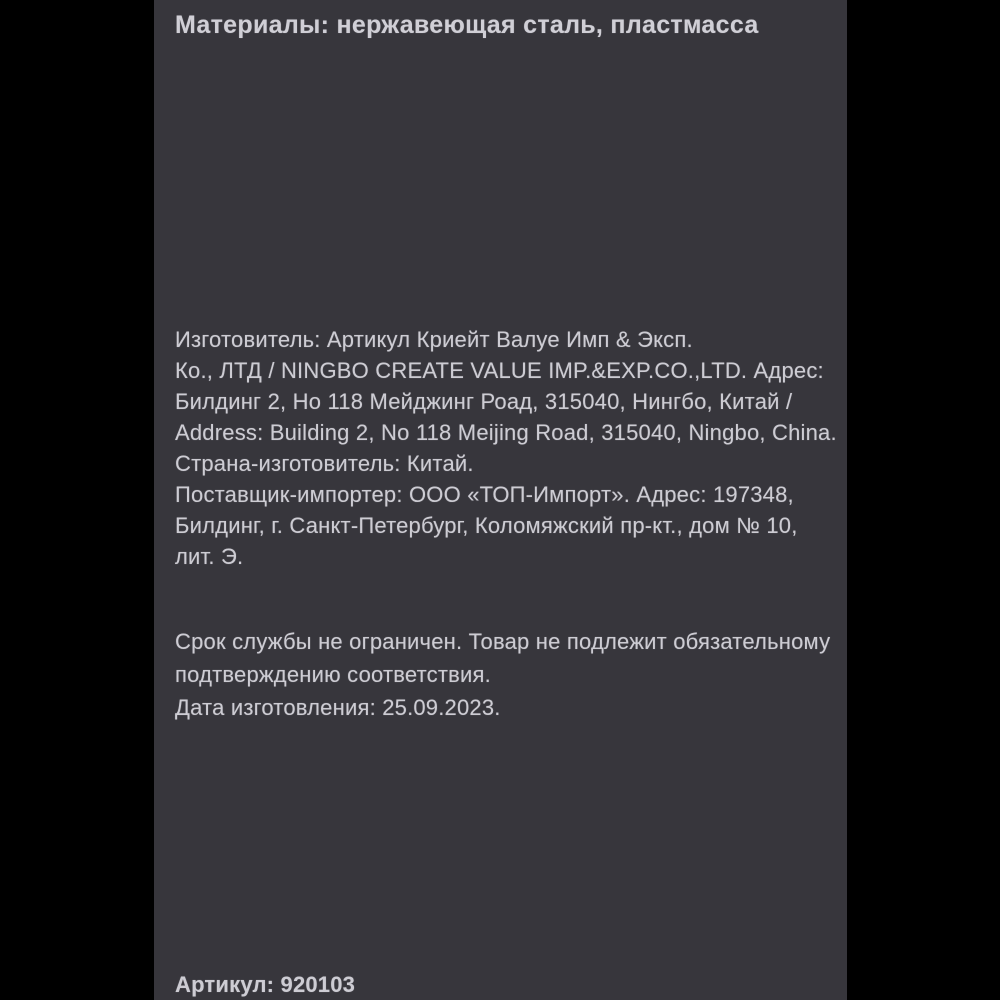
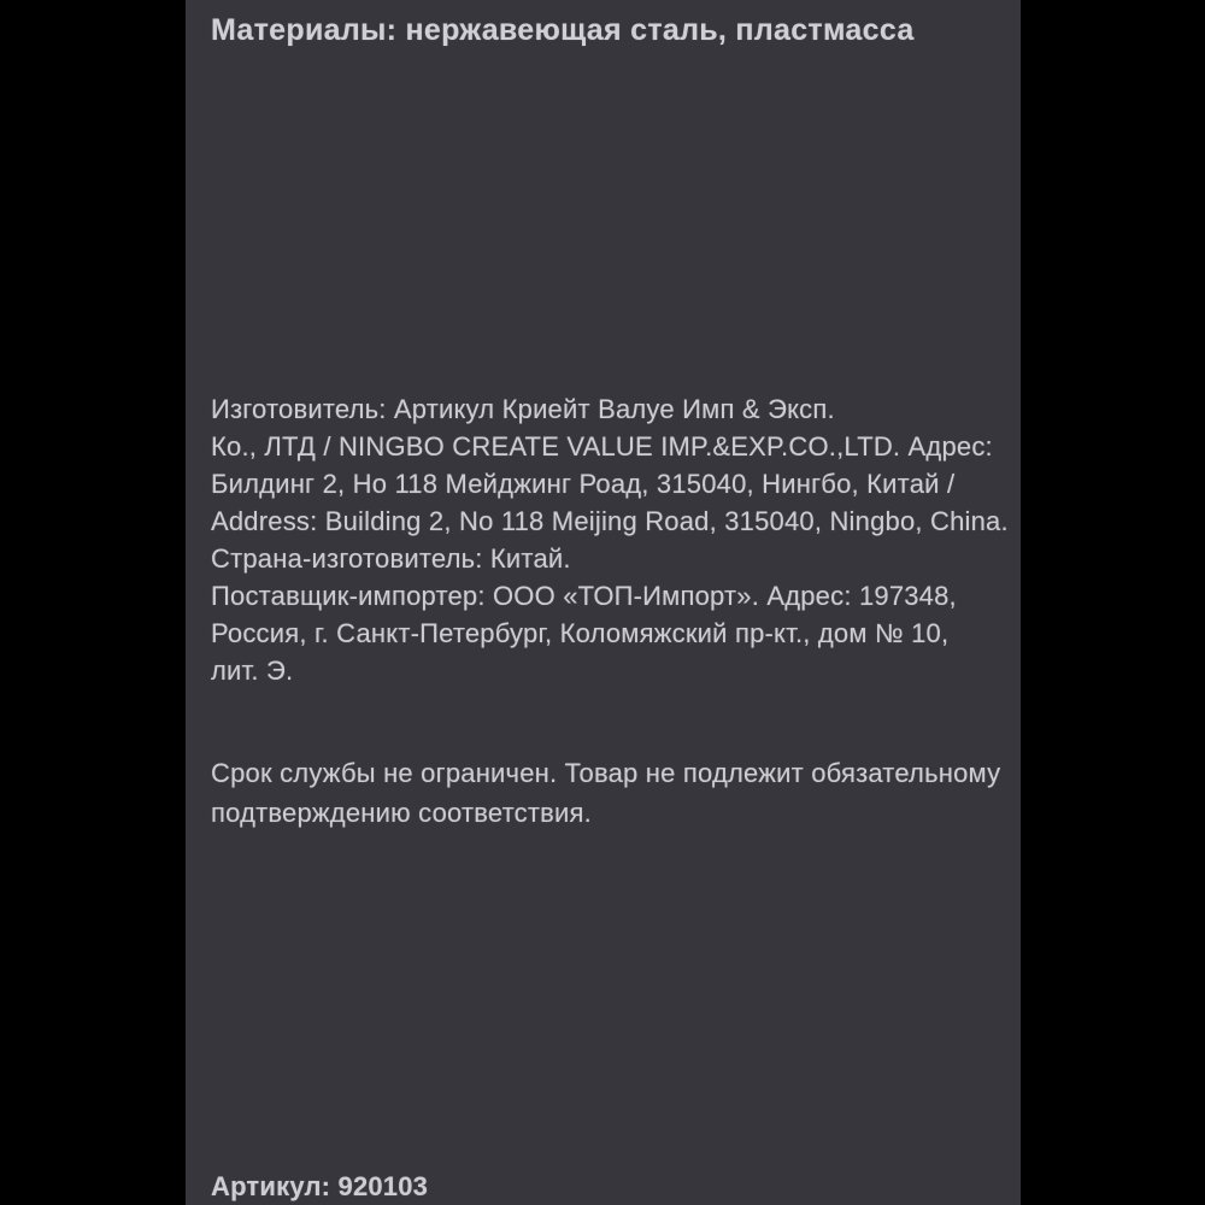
  Материалы: нержавеющая сталь, пластмасса
  Изготовитель: Артикул Криейт Валуе Имп & Эксп.
  Ко., ЛТД / NINGBO CREATE VALUE IMP.&EXP.CO.,LTD. Адрес:
  Билдинг 2, Но 118 Мейджинг Роад, 315040, Нингбо, Китай /
  Address: Building 2, No 118 Meijing Road, 315040, Ningbo, China.
  Страна-изготовитель: Китай.
  Поставщик-импортер: ООО «ТОП-Импорт». Адрес: 197348,
- Билдинг, г. Санкт-Петербург, Коломяжский пр-кт., дом № 10,
+ Россия, г. Санкт-Петербург, Коломяжский пр-кт., дом № 10,
  лит. Э.
  Срок службы не ограничен. Товар не подлежит обязательному
  подтверждению соответствия.
- Дата изготовления: 25.09.2023.
  Артикул: 920103
